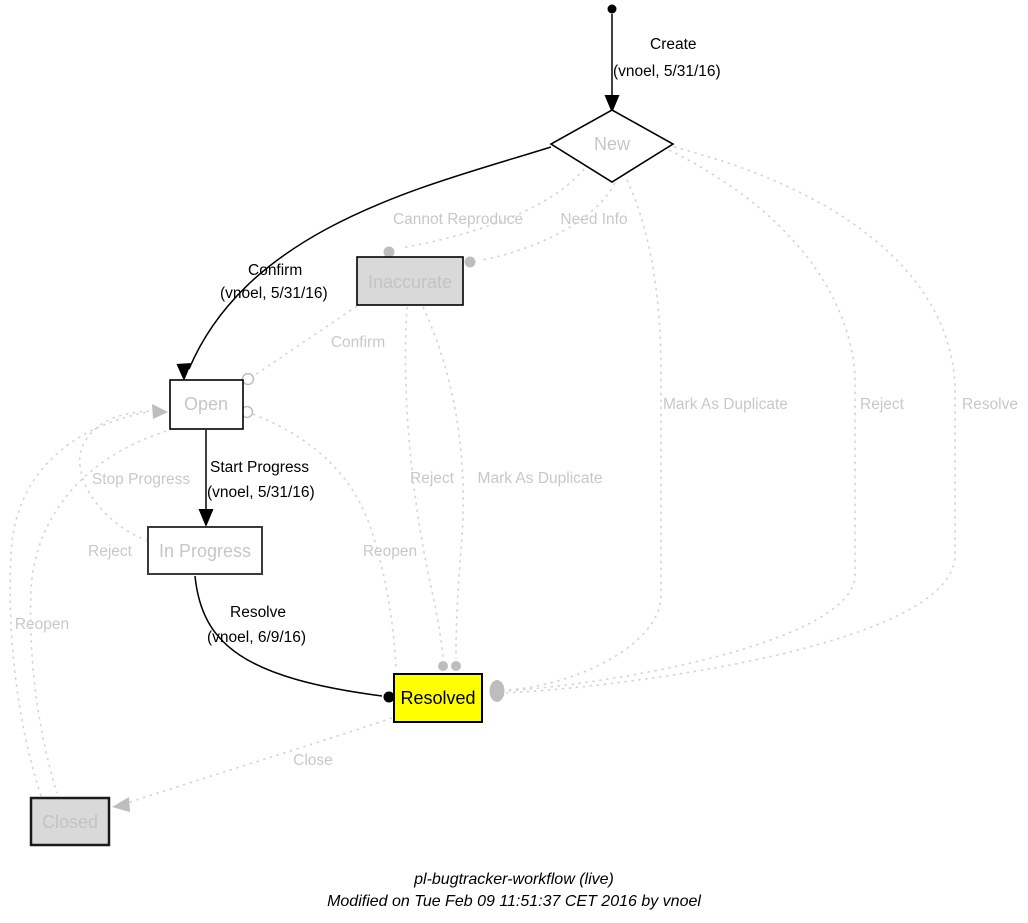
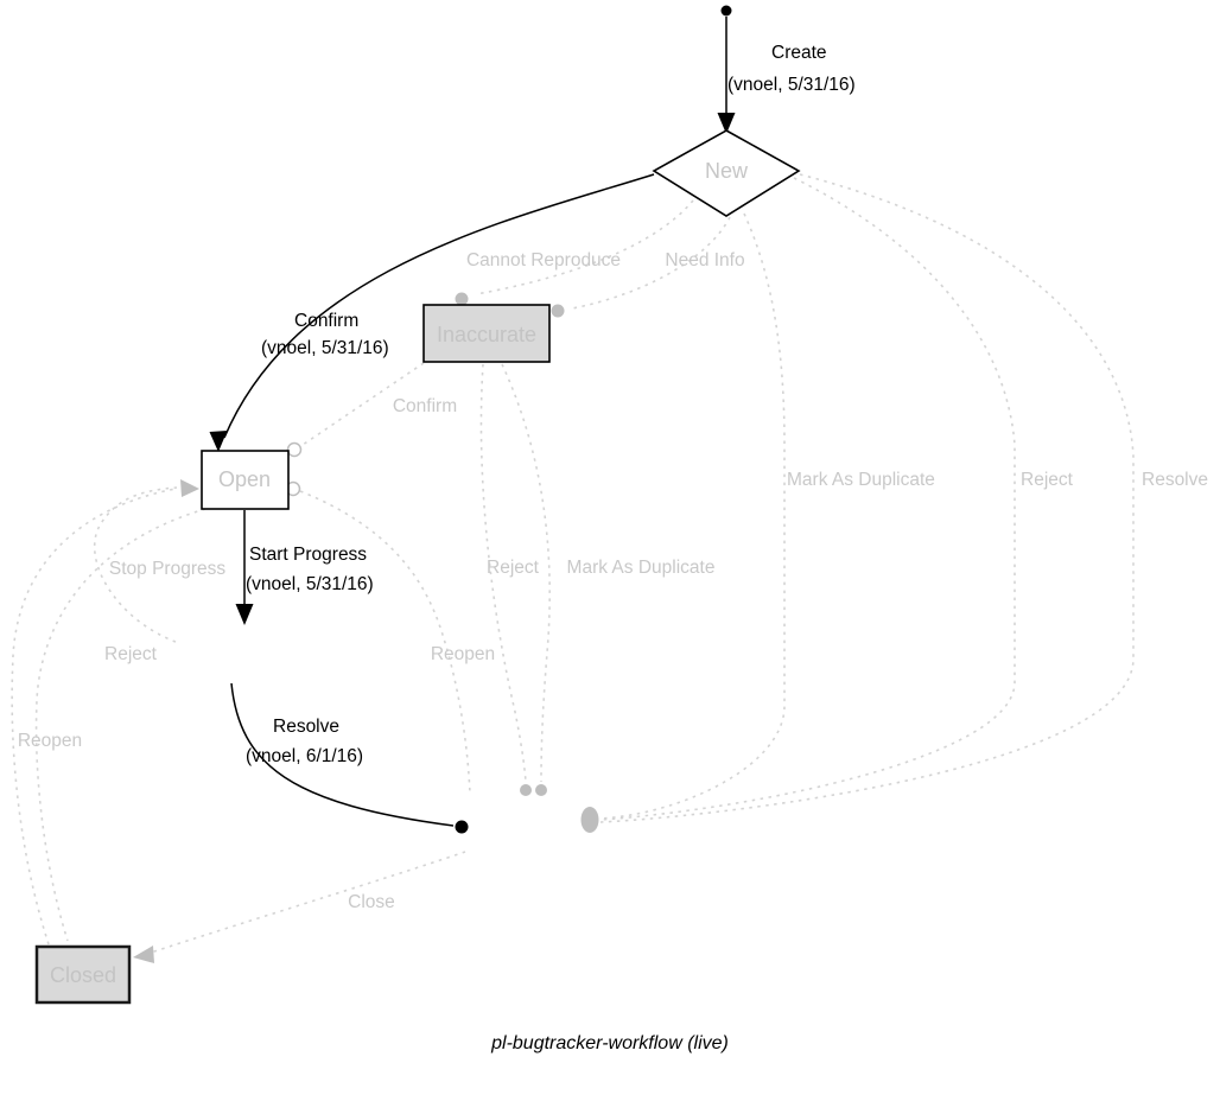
  Cannot Reproduce
  Need Info
  Mark As Duplicate
  Reject
  Resolve
  Confirm
  Reject
  Mark As Duplicate
  Reopen
  Stop Progress
  Reject
  Reopen
  Close
  Create
  (vnoel, 5/31/16)
  Confirm
  (vnoel, 5/31/16)
  Start Progress
  (vnoel, 5/31/16)
  Resolve
- (vnoel, 6/9/16)
+ (vnoel, 6/1/16)
  New
  Open
- In Progress
- Resolved
  pl-bugtracker-workflow (live)
- Modified on Tue Feb 09 11:51:37 CET 2016 by vnoel
